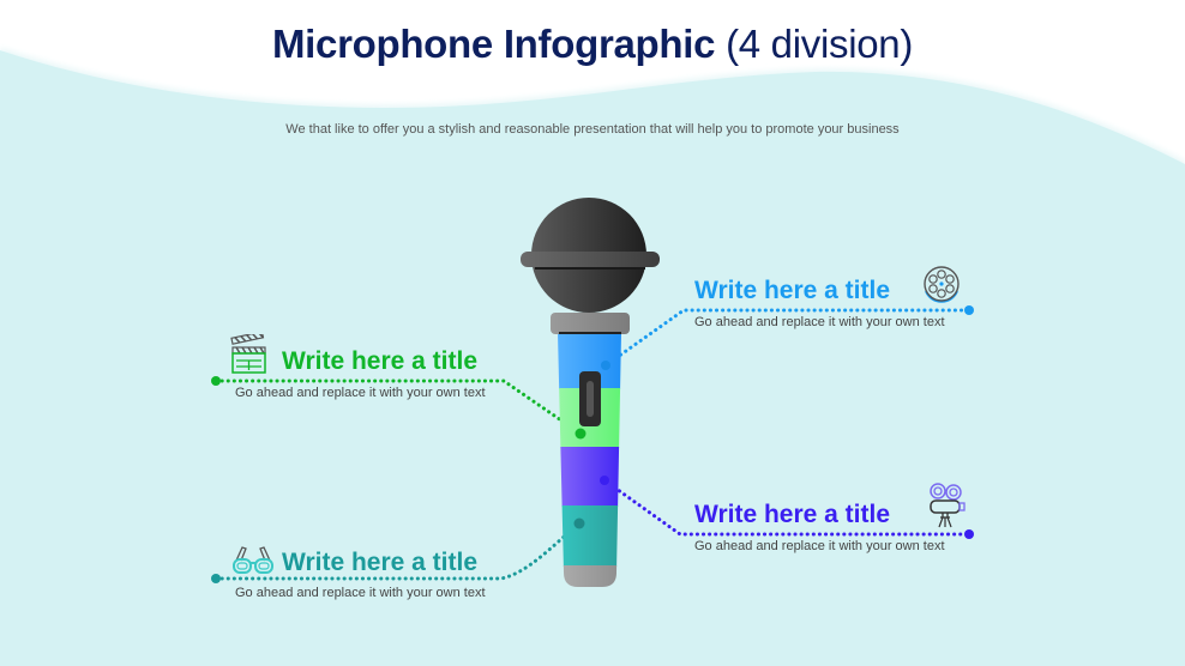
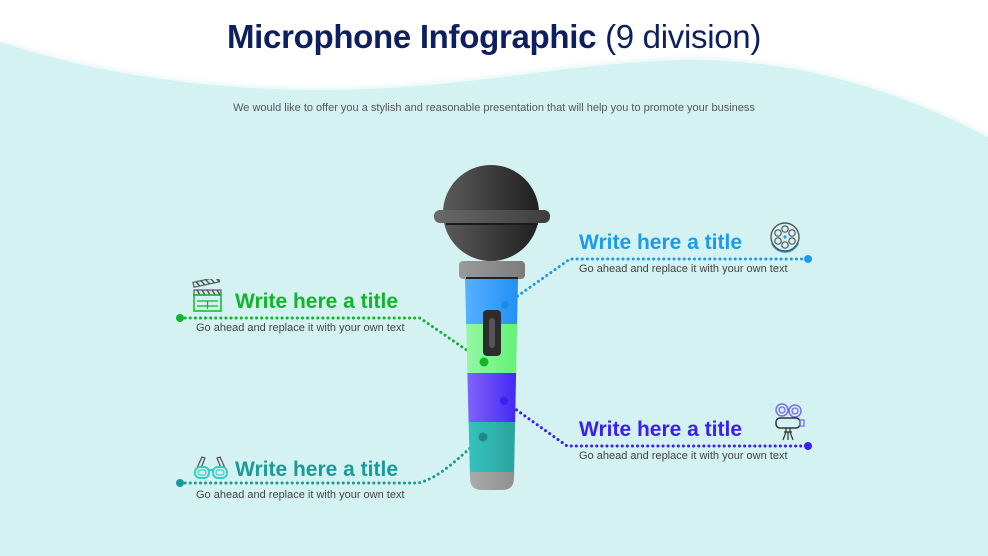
- Microphone Infographic (4 division)
+ Microphone Infographic (9 division)
- We that like to offer you a stylish and reasonable presentation that will help you to promote your business
+ We would like to offer you a stylish and reasonable presentation that will help you to promote your business
  Write here a title
  Go ahead and replace it with your own text
  Write here a title
  Go ahead and replace it with your own text
  Write here a title
  Go ahead and replace it with your own text
  Write here a title
  Go ahead and replace it with your own text
